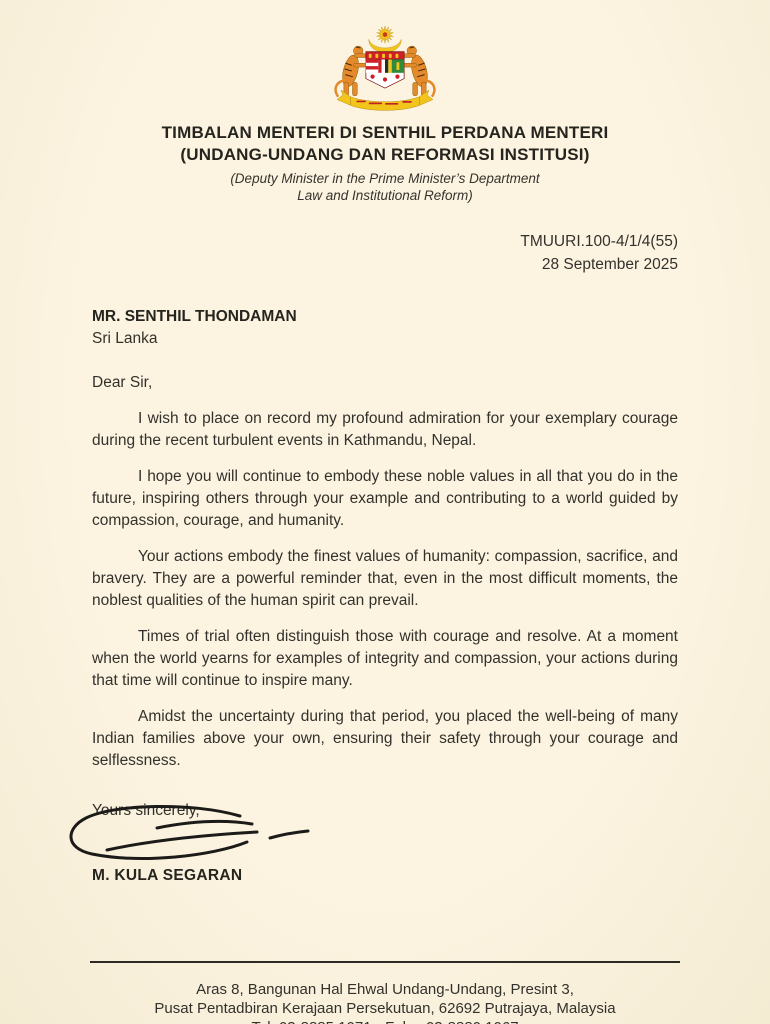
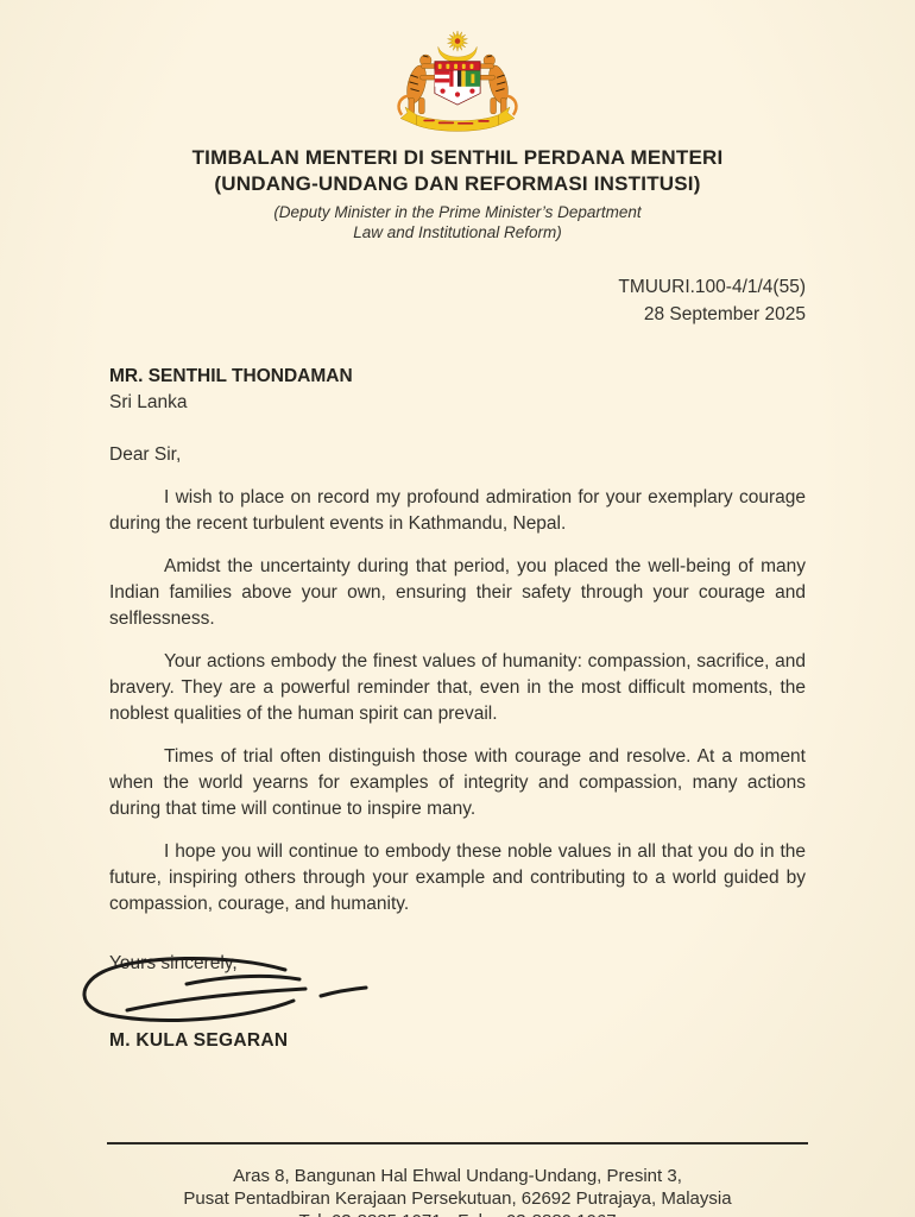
  TIMBALAN MENTERI DI SENTHIL PERDANA MENTERI
  (UNDANG-UNDANG DAN REFORMASI INSTITUSI)
  (Deputy Minister in the Prime Minister’s Department
  Law and Institutional Reform)
  TMUURI.100-4/1/4(55)
  28 September 2025
  MR. SENTHIL THONDAMAN
  Sri Lanka
  Dear Sir,
  I wish to place on record my profound admiration for your exemplary courage during the recent turbulent events in Kathmandu, Nepal.
- I hope you will continue to embody these noble values in all that you do in the future, inspiring others through your example and contributing to a world guided by compassion, courage, and humanity.
+ Amidst the uncertainty during that period, you placed the well-being of many Indian families above your own, ensuring their safety through your courage and selflessness.
  Your actions embody the finest values of humanity: compassion, sacrifice, and bravery. They are a powerful reminder that, even in the most difficult moments, the noblest qualities of the human spirit can prevail.
- Times of trial often distinguish those with courage and resolve. At a moment when the world yearns for examples of integrity and compassion, your actions during that time will continue to inspire many.
+ Times of trial often distinguish those with courage and resolve. At a moment when the world yearns for examples of integrity and compassion, many actions during that time will continue to inspire many.
- Amidst the uncertainty during that period, you placed the well-being of many Indian families above your own, ensuring their safety through your courage and selflessness.
+ I hope you will continue to embody these noble values in all that you do in the future, inspiring others through your example and contributing to a world guided by compassion, courage, and humanity.
  Yrs sincerely,
  M. KULA SEGARAN
  Aras 8, Bangunan Hal Ehwal Undang-Undang, Presint 3,
  Pusat Pentadbiran Kerajaan Persekutuan, 62692 Putrajaya, Malaysia
